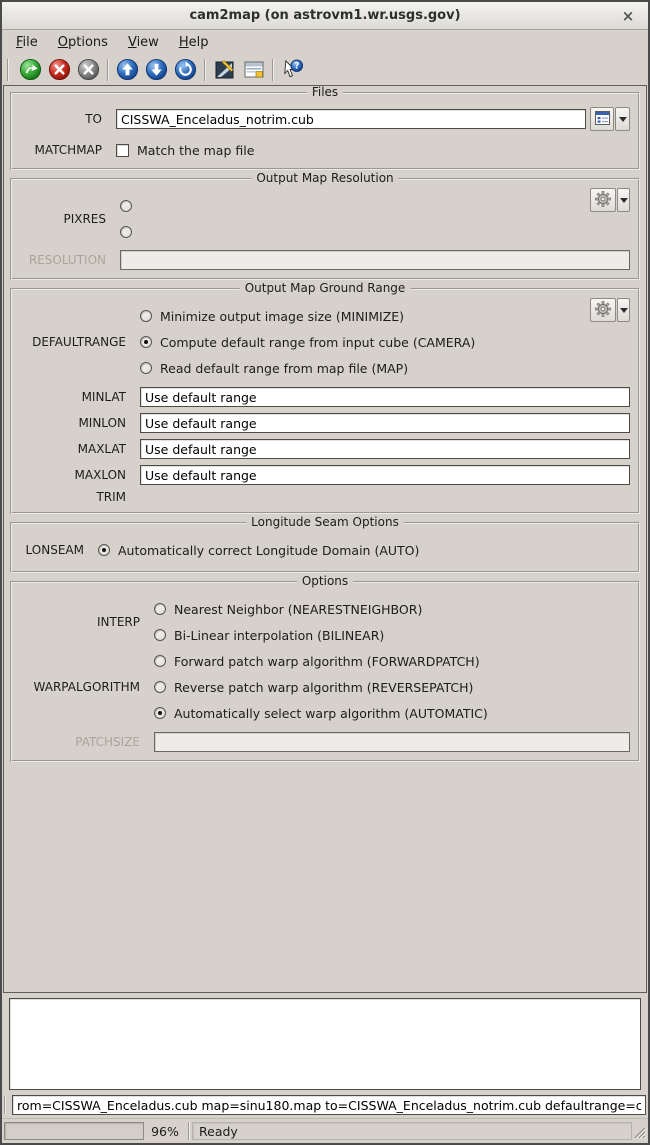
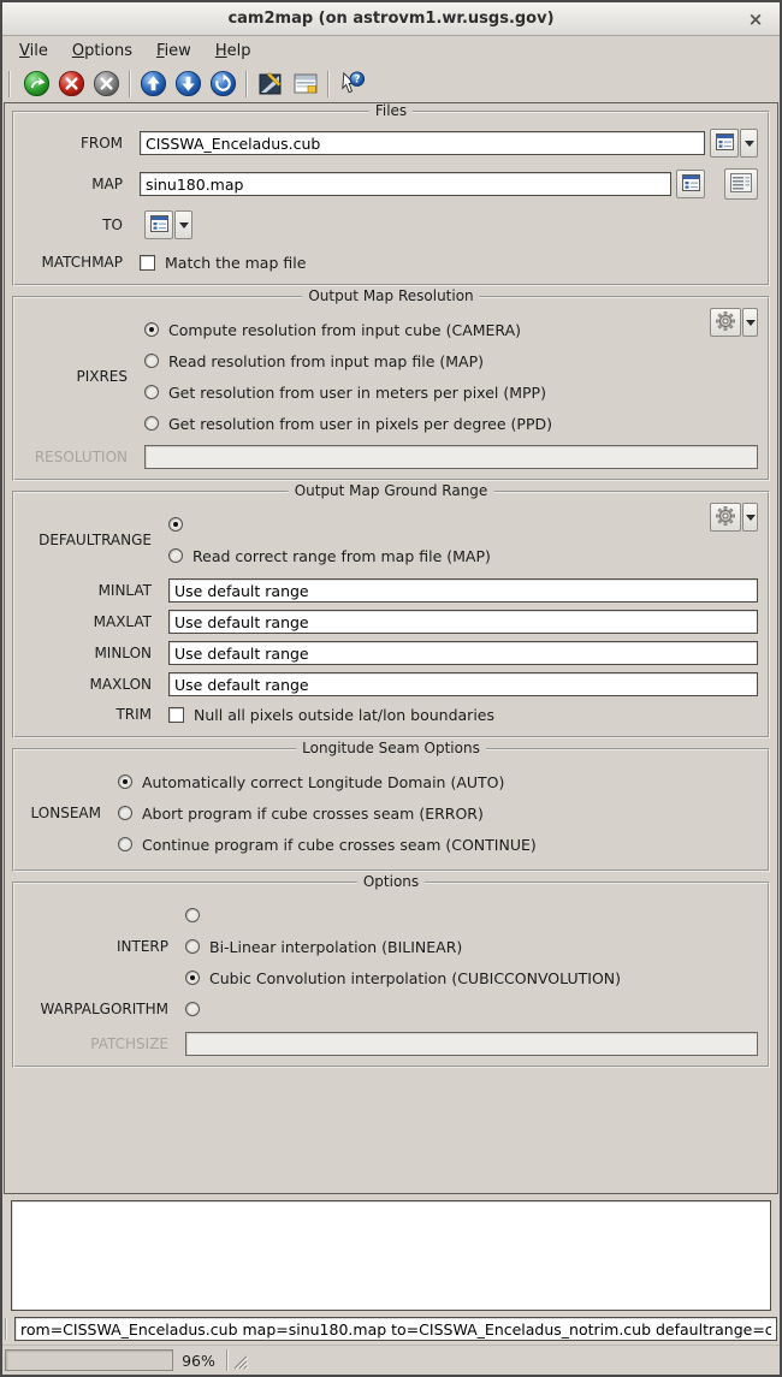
  cam2map (on astrovm1.wr.usgs.gov)
  ×
- File
+ Vile
  Options
- View
+ Fiew
  Help
  ?
  Files
+ FROM
+ CISSWA_Enceladus.cub
+ MAP
+ sinu180.map
  TO
- CISSWA_Enceladus_notrim.cub
  MATCHMAP
  Match the map file
  Output Map Resolution
  PIXRES
+ Compute resolution from input cube (CAMERA)
+ Read resolution from input map file (MAP)
+ Get resolution from user in meters per pixel (MPP)
+ Get resolution from user in pixels per degree (PPD)
  RESOLUTION
  Output Map Ground Range
  DEFAULTRANGE
- Minimize output image size (MINIMIZE)
- Compute default range from input cube (CAMERA)
- Read default range from map file (MAP)
+ Read correct range from map file (MAP)
  MINLAT
  Use default range
- MINLON
+ MAXLAT
  Use default range
- MAXLAT
+ MINLON
  Use default range
  MAXLON
  Use default range
  TRIM
+ Null all pixels outside lat/lon boundaries
  Longitude Seam Options
  LONSEAM
  Automatically correct Longitude Domain (AUTO)
+ Abort program if cube crosses seam (ERROR)
+ Continue program if cube crosses seam (CONTINUE)
  Options
  INTERP
- Nearest Neighbor (NEARESTNEIGHBOR)
  Bi-Linear interpolation (BILINEAR)
+ Cubic Convolution interpolation (CUBICCONVOLUTION)
  WARPALGORITHM
- Forward patch warp algorithm (FORWARDPATCH)
- Reverse patch warp algorithm (REVERSEPATCH)
- Automatically select warp algorithm (AUTOMATIC)
  PATCHSIZE
  rom=CISSWA_Enceladus.cub map=sinu180.map to=CISSWA_Enceladus_notrim.cub defaultrange=c
  96%
- Ready
